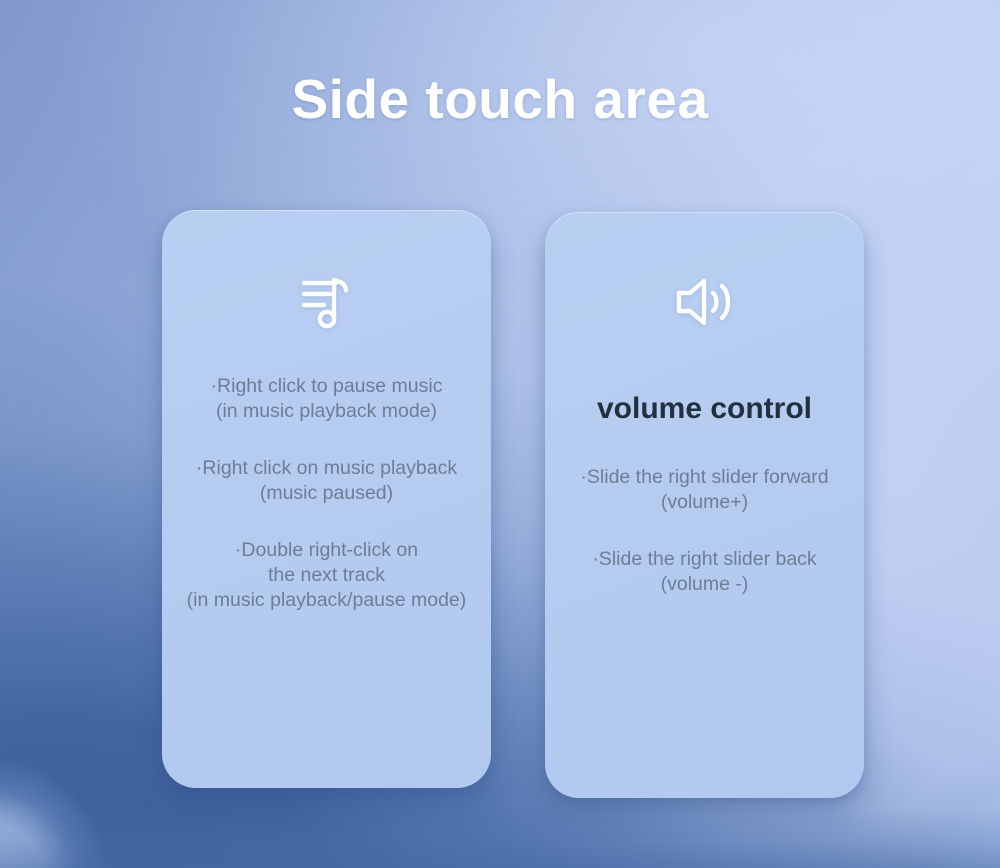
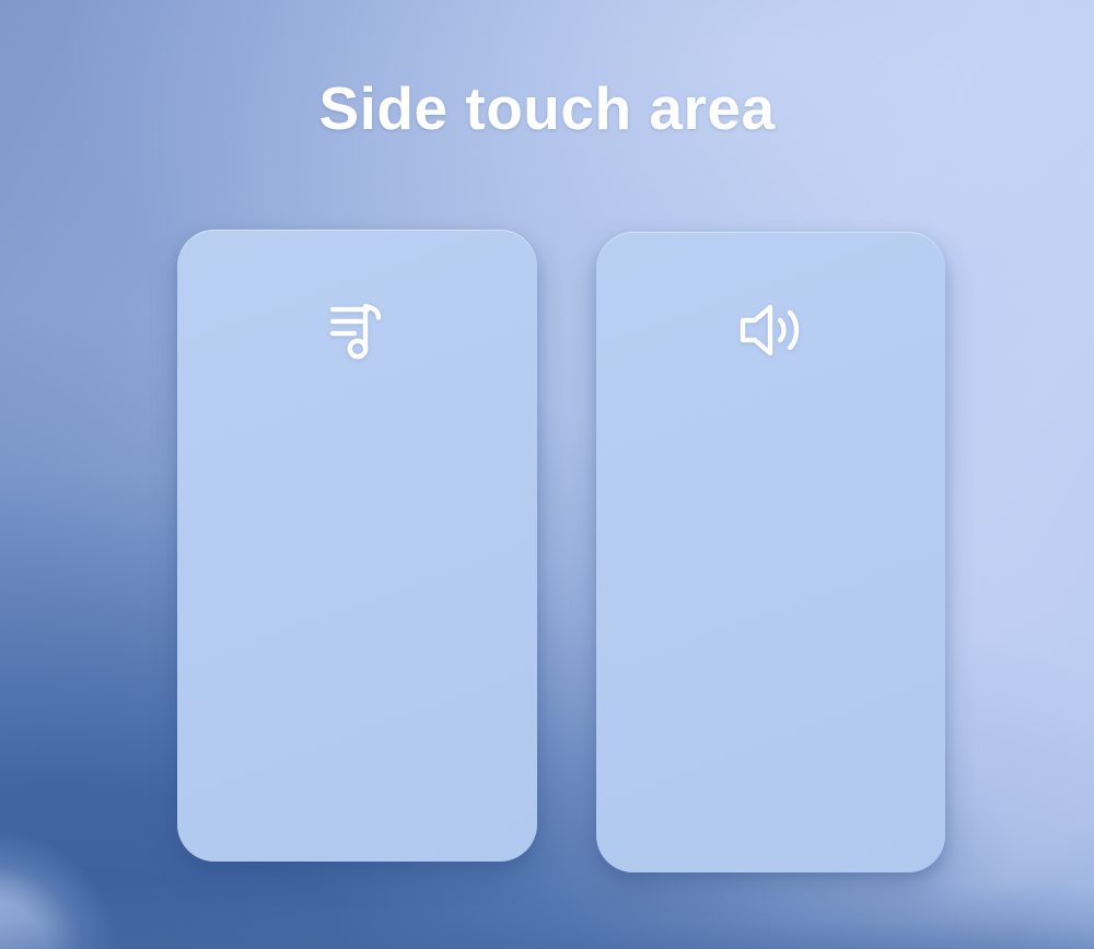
  Side touch area
- ·Right click to pause music
- (in music playback mode)
- ·Right click on music playback
- (music paused)
- ·Double right-click on
- the next track
- (in music playback/pause mode)
- volume control
- ·Slide the right slider forward
- (volume+)
- ·Slide the right slider back
- (volume -)
